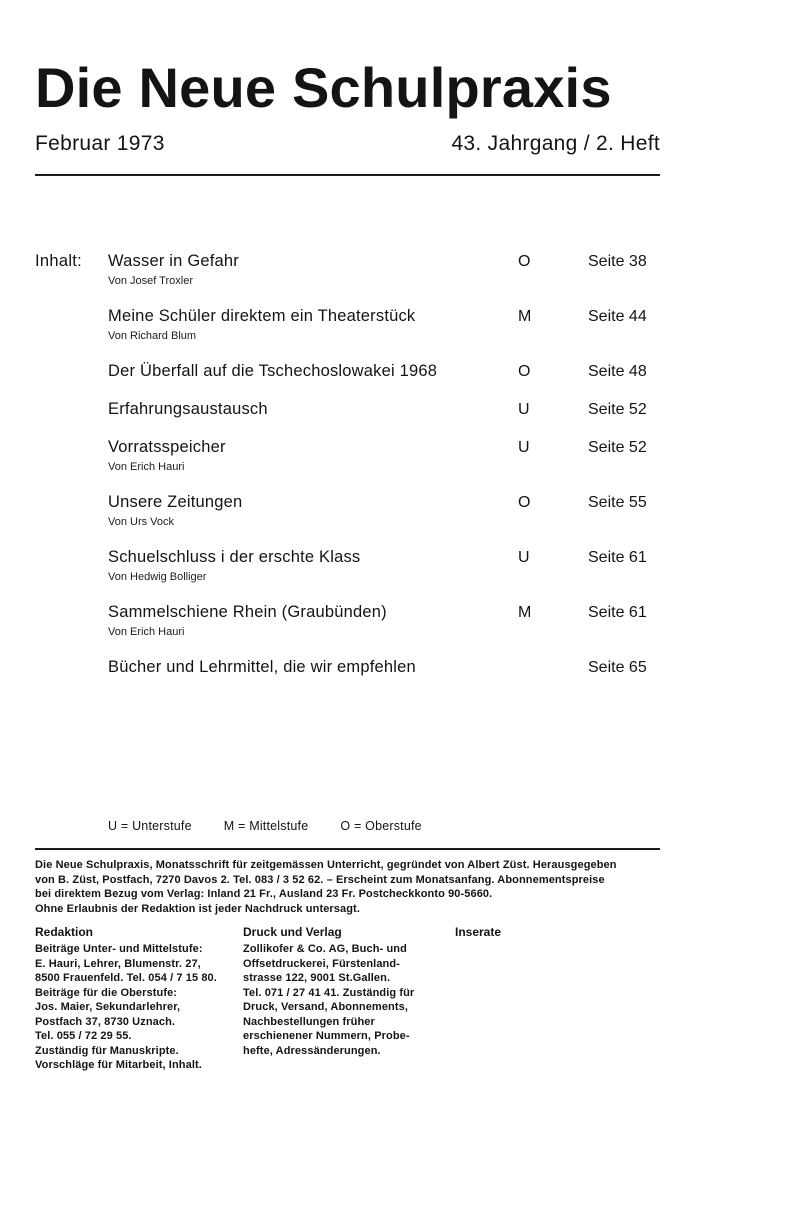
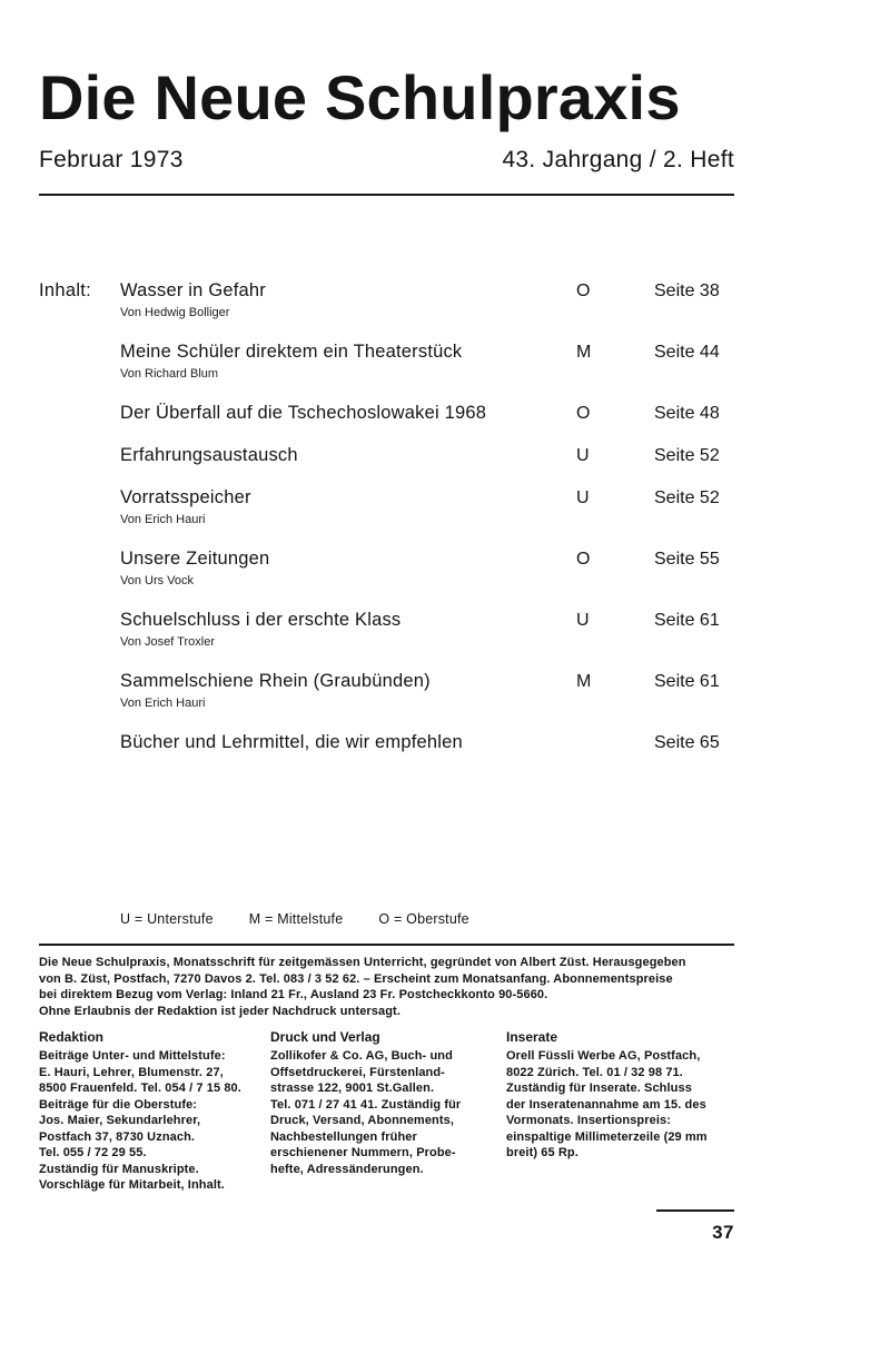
  Die Neue Schulpraxis
  Februar 1973
  43. Jahrgang / 2. Heft
  Inhalt:
  Wasser in Gefahr
- Von Josef Troxler
+ Von Hedwig Bolliger
  O
  Seite 38
  Meine Schüler direktem ein Theaterstück
  Von Richard Blum
  M
  Seite 44
  Der Überfall auf die Tschechoslowakei 1968
  O
  Seite 48
  Erfahrungsaustausch
  U
  Seite 52
  Vorratsspeicher
  Von Erich Hauri
  U
  Seite 52
  Unsere Zeitungen
  Von Urs Vock
  O
  Seite 55
  Schuelschluss i der erschte Klass
- Von Hedwig Bolliger
+ Von Josef Troxler
  U
  Seite 61
  Sammelschiene Rhein (Graubünden)
  Von Erich Hauri
  M
  Seite 61
  Bücher und Lehrmittel, die wir empfehlen
  Seite 65
  U = Unterstufe
  M = Mittelstufe
  O = Oberstufe
  Die Neue Schulpraxis, Monatsschrift für zeitgemässen Unterricht, gegründet von Albert Züst. Herausgegeben
  von B. Züst, Postfach, 7270 Davos 2. Tel. 083 / 3 52 62. – Erscheint zum Monatsanfang. Abonnementspreise
  bei direktem Bezug vom Verlag: Inland 21 Fr., Ausland 23 Fr. Postcheckkonto 90-5660.
  Ohne Erlaubnis der Redaktion ist jeder Nachdruck untersagt.
  Redaktion
  Beiträge Unter- und Mittelstufe:
  E. Hauri, Lehrer, Blumenstr. 27,
  8500 Frauenfeld. Tel. 054 / 7 15 80.
  Beiträge für die Oberstufe:
  Jos. Maier, Sekundarlehrer,
  Postfach 37, 8730 Uznach.
  Tel. 055 / 72 29 55.
  Zuständig für Manuskripte.
  Vorschläge für Mitarbeit, Inhalt.
  Druck und Verlag
  Zollikofer & Co. AG, Buch- und
  Offsetdruckerei, Fürstenland-
  strasse 122, 9001 St.Gallen.
  Tel. 071 / 27 41 41. Zuständig für
  Druck, Versand, Abonnements,
  Nachbestellungen früher
  erschienener Nummern, Probe-
  hefte, Adressänderungen.
  Inserate
+ Orell Füssli Werbe AG, Postfach,
+ 8022 Zürich. Tel. 01 / 32 98 71.
+ Zuständig für Inserate. Schluss
+ der Inseratenannahme am 15. des
+ Vormonats. Insertionspreis:
+ einspaltige Millimeterzeile (29 mm
+ breit) 65 Rp.
+ 37
